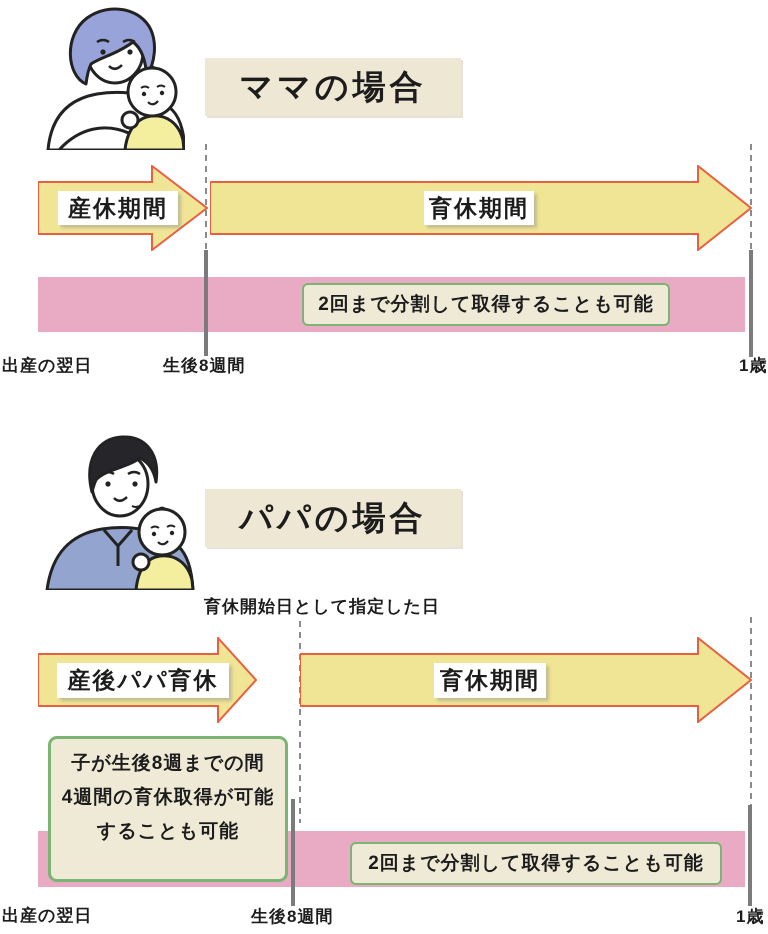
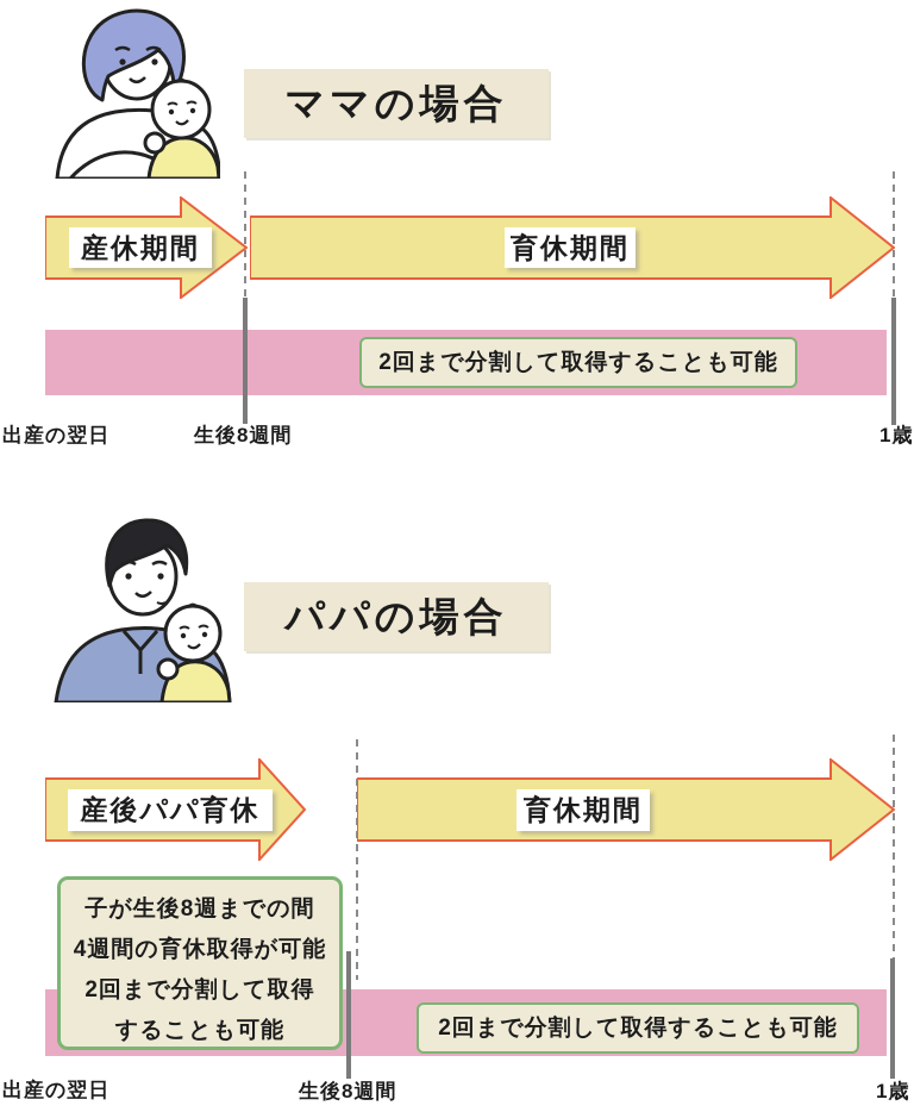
  ママの場合
  産休期間
  育休期間
  2回まで分割して取得することも可能
  出産の翌日
  生後8週間
  1歳
  パパの場合
- 育休開始日として指定した日
  産後パパ育休
  育休期間
  子が生後8週までの間
  4週間の育休取得が可能
+ 2回まで分割して取得
  することも可能
  2回まで分割して取得することも可能
  出産の翌日
  生後8週間
  1歳
